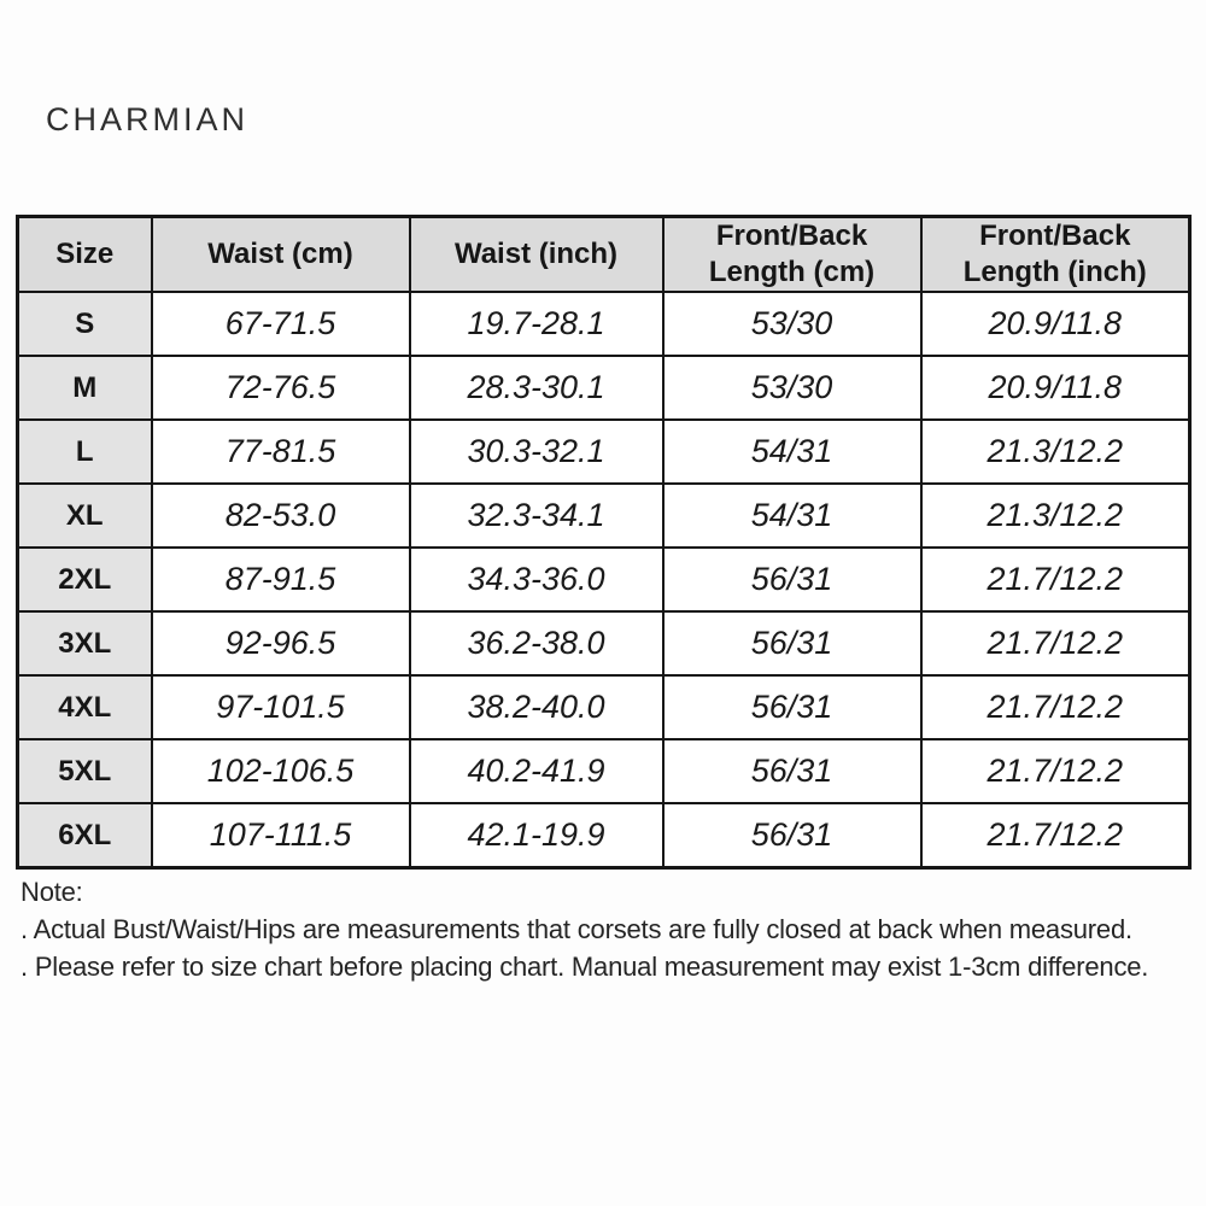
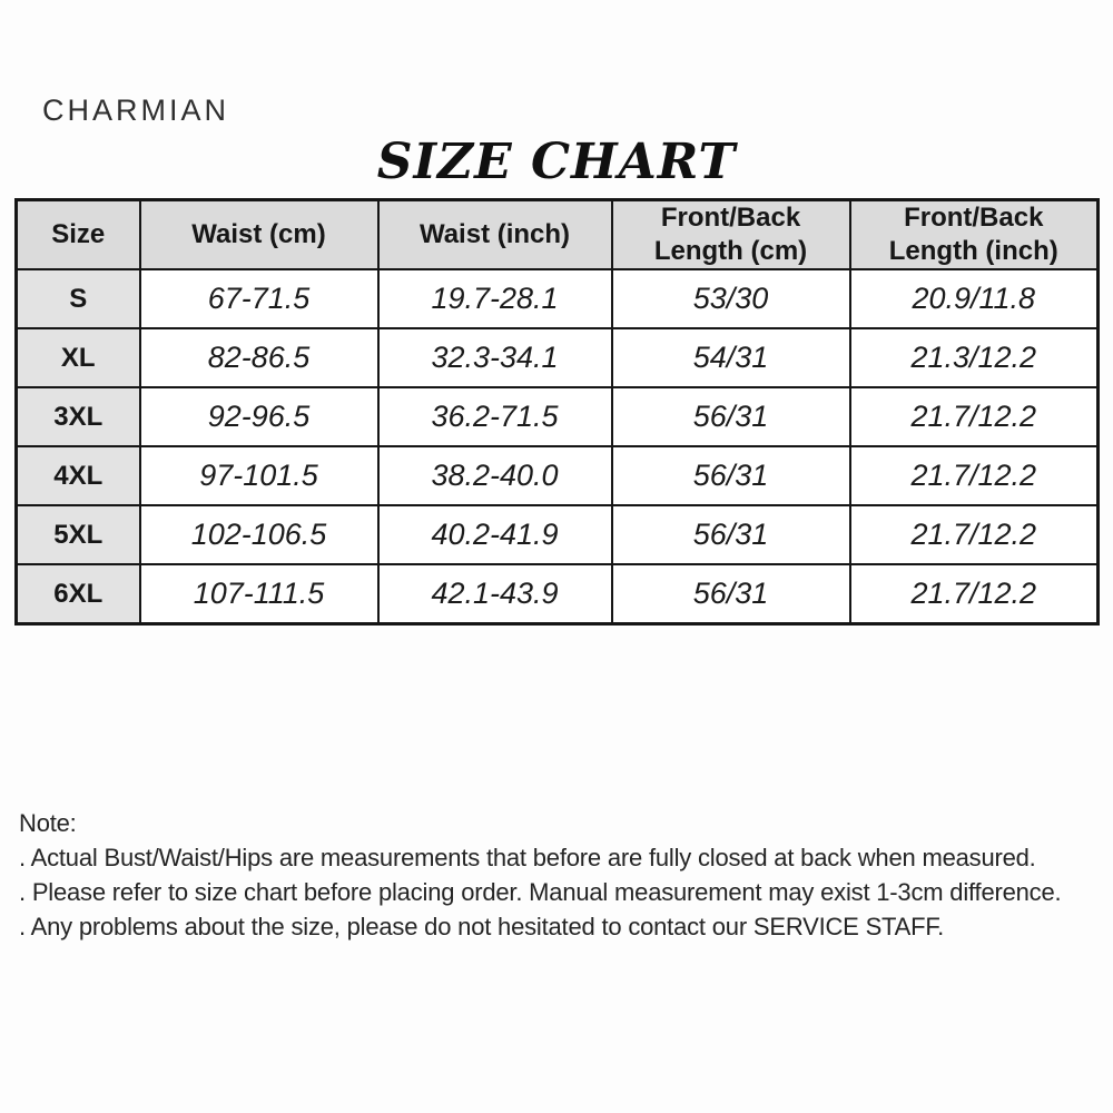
  CHARMIAN
+ SIZE CHART
  Size	Waist (cm)	Waist (inch)	Front/Back Length (cm)	Front/Back Length (inch)
  S	67-71.5	19.7-28.1	53/30	20.9/11.8
- M	72-76.5	28.3-30.1	53/30	20.9/11.8
- L	77-81.5	30.3-32.1	54/31	21.3/12.2
- XL	82-53.0	32.3-34.1	54/31	21.3/12.2
+ XL	82-86.5	32.3-34.1	54/31	21.3/12.2
- 2XL	87-91.5	34.3-36.0	56/31	21.7/12.2
- 3XL	92-96.5	36.2-38.0	56/31	21.7/12.2
+ 3XL	92-96.5	36.2-71.5	56/31	21.7/12.2
  4XL	97-101.5	38.2-40.0	56/31	21.7/12.2
  5XL	102-106.5	40.2-41.9	56/31	21.7/12.2
- 6XL	107-111.5	42.1-19.9	56/31	21.7/12.2
+ 6XL	107-111.5	42.1-43.9	56/31	21.7/12.2
  Note:
- . Actual Bust/Waist/Hips are measurements that corsets are fully closed at back when measured.
+ . Actual Bust/Waist/Hips are measurements that before are fully closed at back when measured.
- . Please refer to size chart before placing chart. Manual measurement may exist 1-3cm difference.
+ . Please refer to size chart before placing order. Manual measurement may exist 1-3cm difference.
+ . Any problems about the size, please do not hesitated to contact our SERVICE STAFF.
